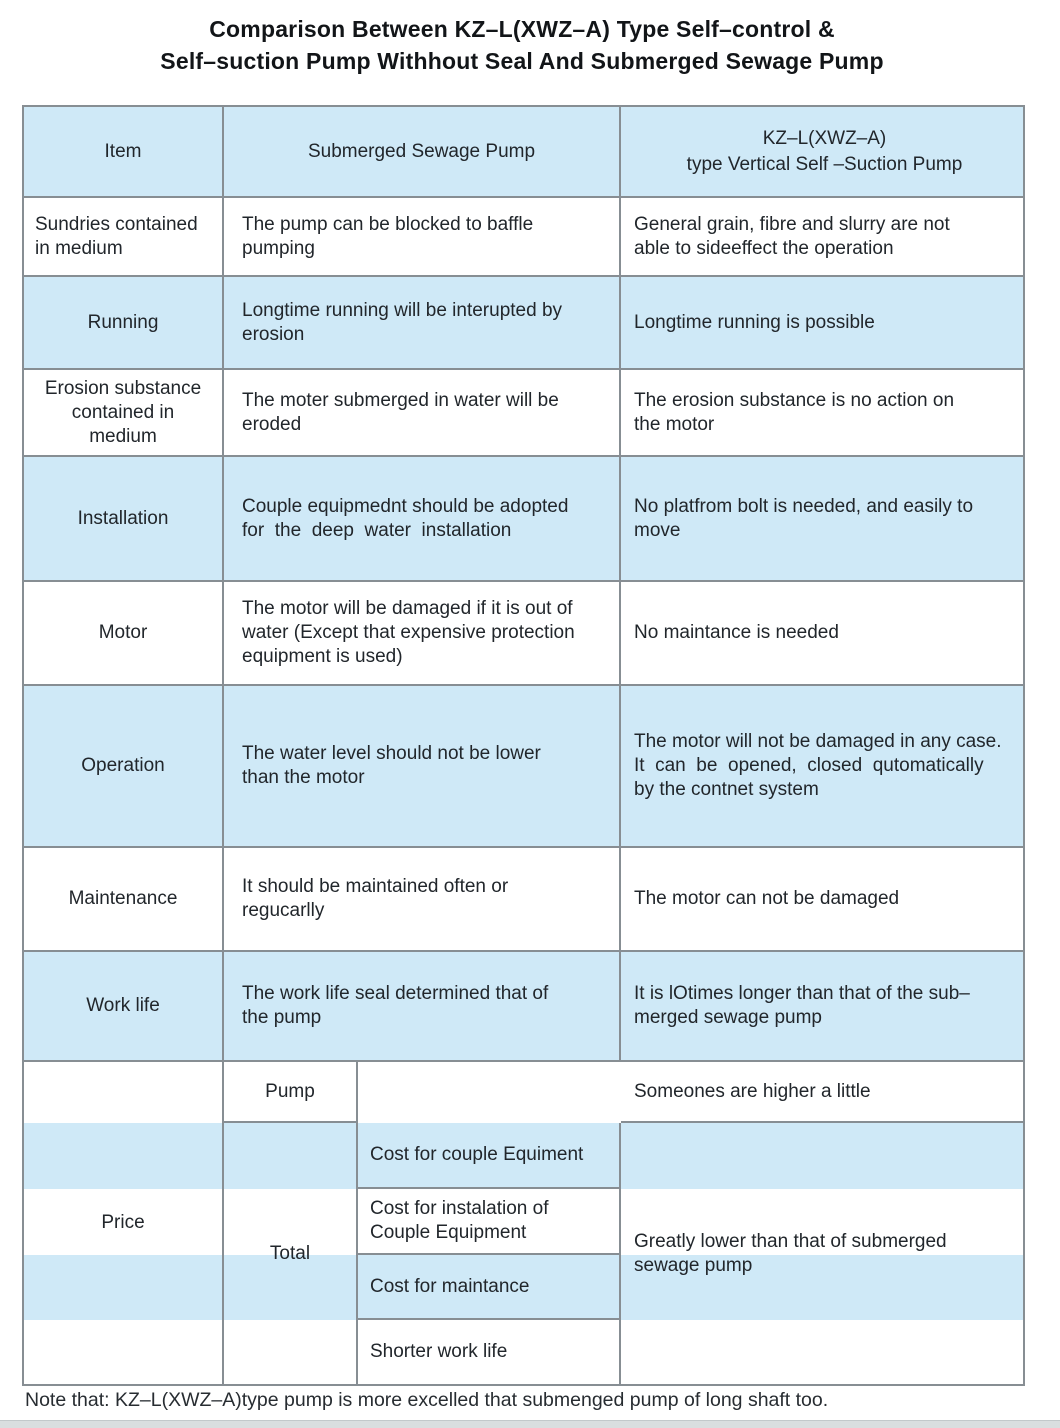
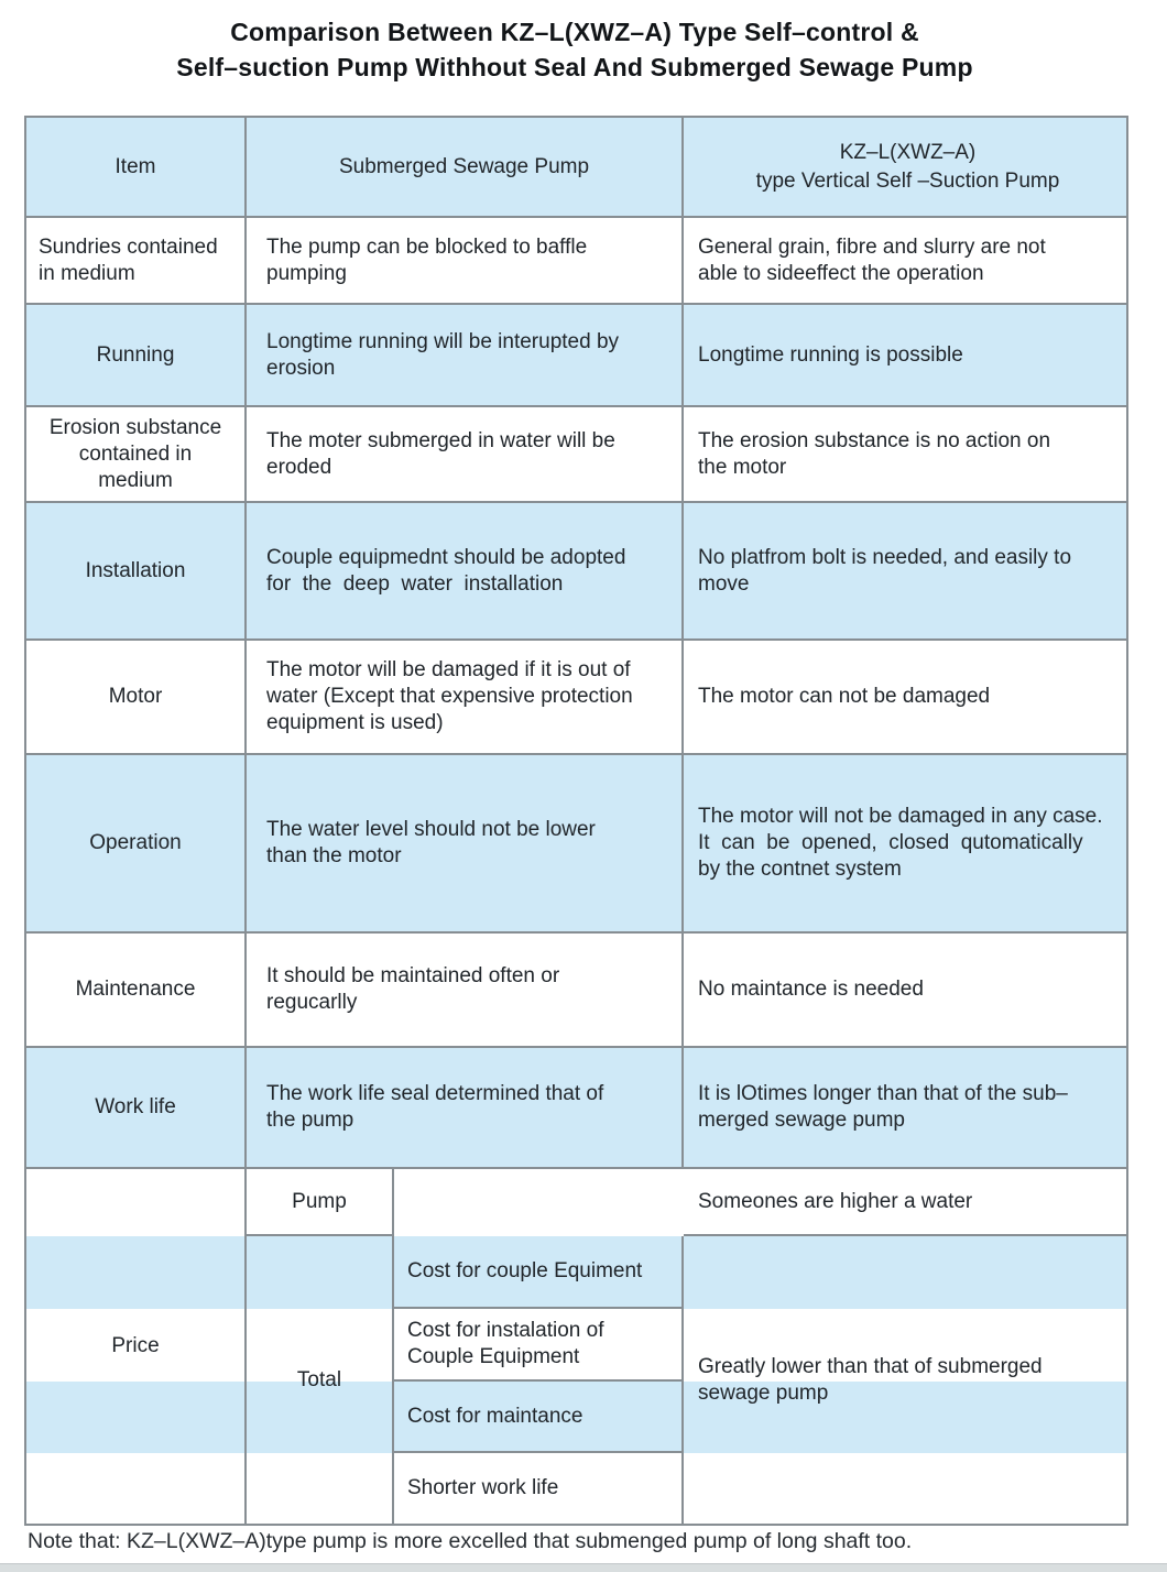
  Comparison Between KZ–L(XWZ–A) Type Self–control &
  Self–suction Pump Withhout Seal And Submerged Sewage Pump
  Item
  Submerged Sewage Pump
  KZ–L(XWZ–A)
  type Vertical Self –Suction Pump
  Sundries contained
  in medium
  The pump can be blocked to baffle
  pumping
  General grain, fibre and slurry are not
  able to sideeffect the operation
  Running
  Longtime running will be interupted by
  erosion
  Longtime running is possible
  Erosion substance
  contained in
  medium
  The moter submerged in water will be
  eroded
  The erosion substance is no action on
  the motor
  Installation
  Couple equipmednt should be adopted
  for the deep water installation
  No platfrom bolt is needed, and easily to
  move
  Motor
  The motor will be damaged if it is out of
  water (Except that expensive protection
  equipment is used)
- No maintance is needed
+ The motor can not be damaged
  Operation
  The water level should not be lower
  than the motor
  The motor will not be damaged in any case.
  It can be opened, closed qutomatically
  by the contnet system
  Maintenance
  It should be maintained often or
  regucarlly
- The motor can not be damaged
+ No maintance is needed
  Work life
  The work life seal determined that of
  the pump
  It is lOtimes longer than that of the sub–
  merged sewage pump
  Price
  Pump
- Someones are higher a little
+ Someones are higher a water
  Total
  Cost for couple Equiment
  Cost for instalation of
  Couple Equipment
  Cost for maintance
  Shorter work life
  Greatly lower than that of submerged
  sewage pump
  Note that: KZ–L(XWZ–A)type pump is more excelled that submenged pump of long shaft too.
